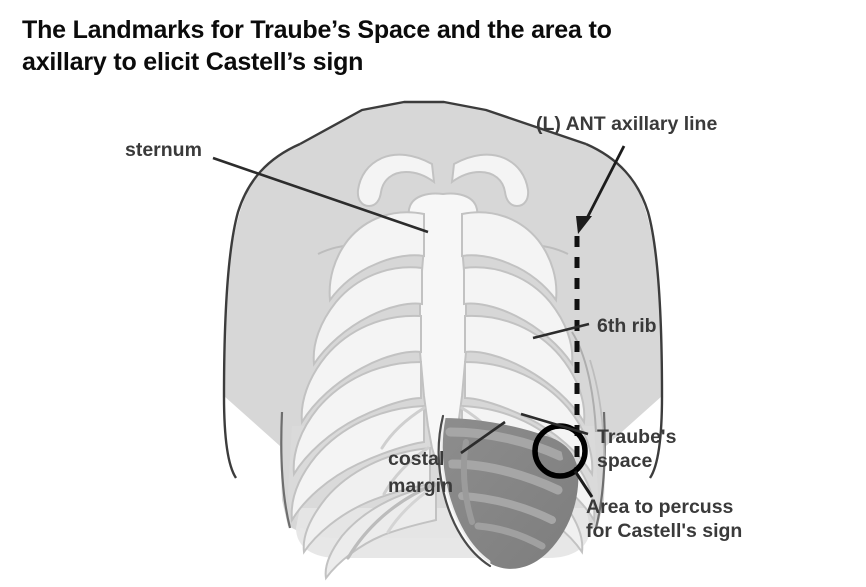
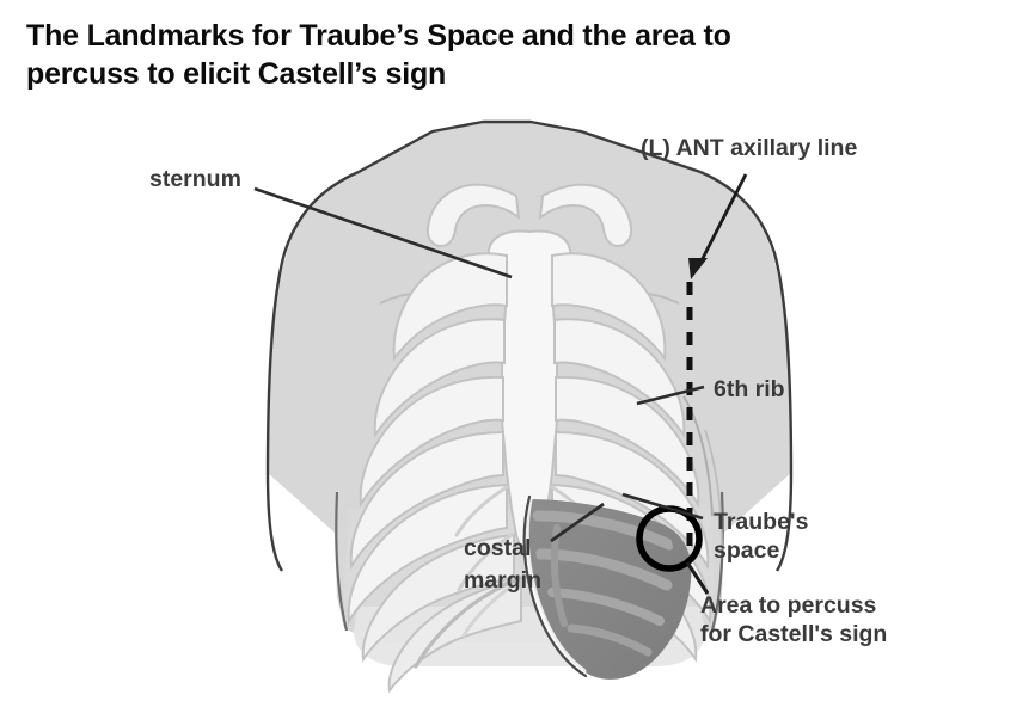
  The Landmarks for Traube’s Space and the area to
- axillary to elicit Castell’s sign
+ percuss to elicit Castell’s sign
  sternum
  (L) ANT axillary line
  6th rib
  Traube's
  space
  costal
  margin
  Area to percuss
  for Castell's sign
